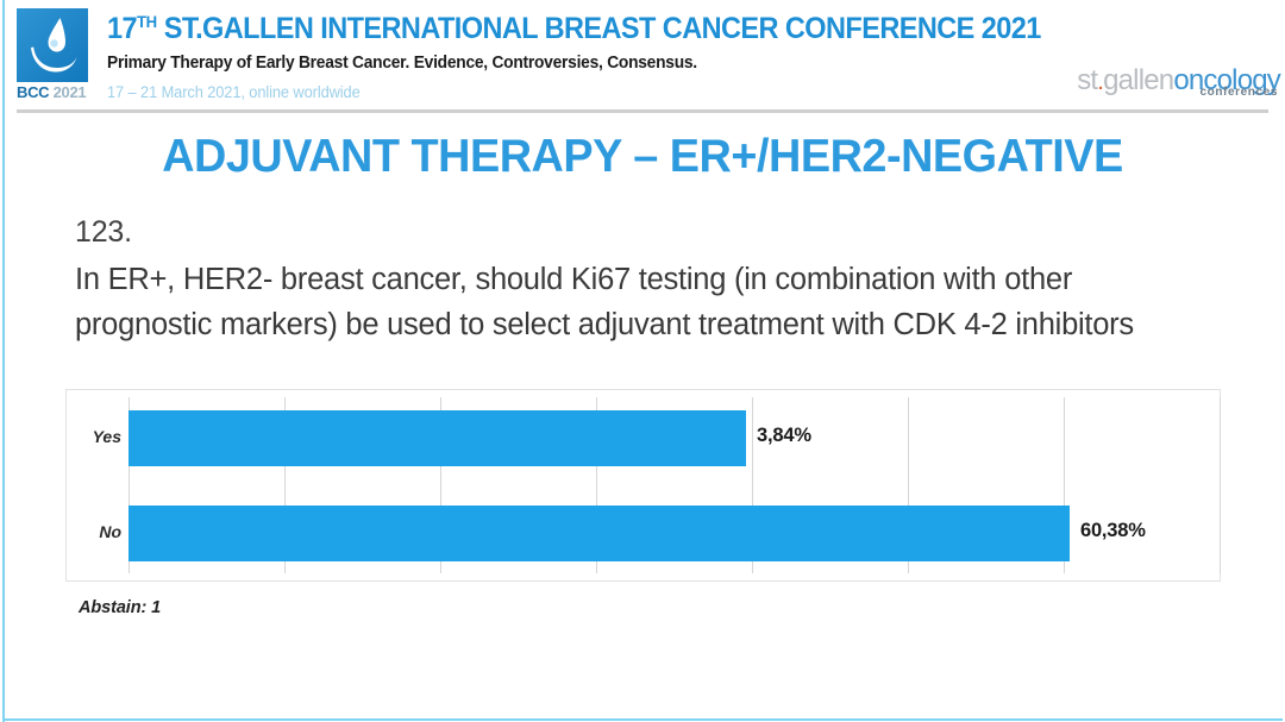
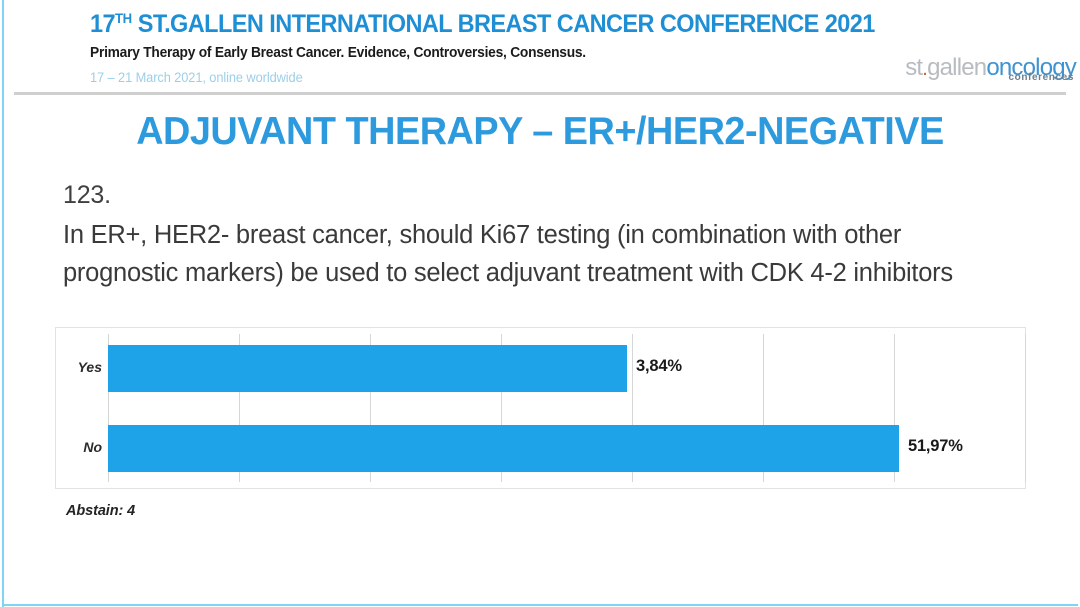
- BCC 2021
  17TH ST.GALLEN INTERNATIONAL BREAST CANCER CONFERENCE 2021
  Primary Therapy of Early Breast Cancer. Evidence, Controversies, Consensus.
  17 – 21 March 2021, online worldwide
  st.gallenoncology
  conferences
  ADJUVANT THERAPY – ER+/HER2-NEGATIVE
  123.
  In ER+, HER2- breast cancer, should Ki67 testing (in combination with other prognostic markers) be used to select adjuvant treatment with CDK 4-2 inhibitors
  Yes
  No
  3,84%
- 60,38%
+ 51,97%
- Abstain: 1
+ Abstain: 4
